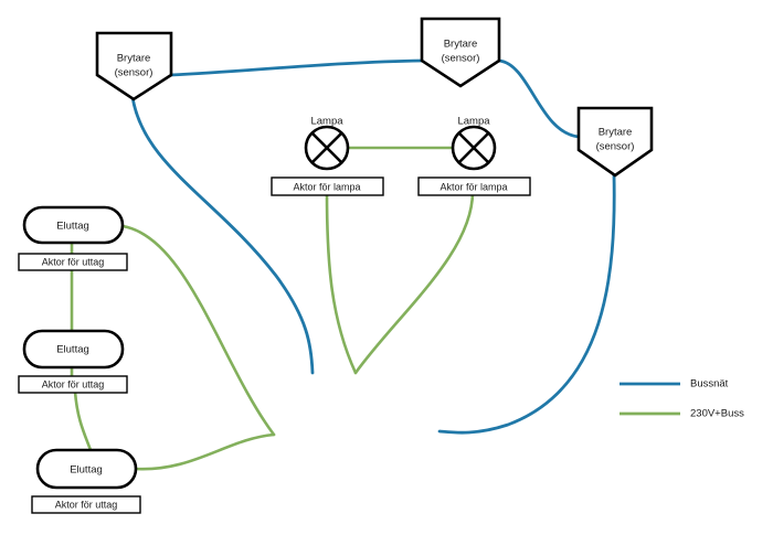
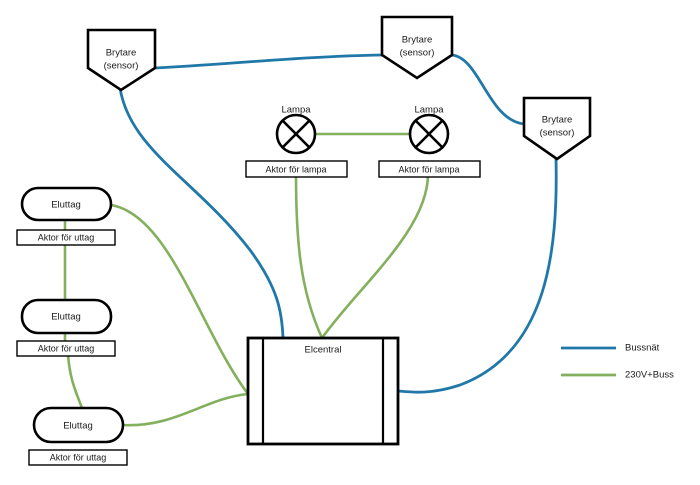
  Brytare
  (sensor)
  Brytare
  (sensor)
  Brytare
  (sensor)
  Lampa
  Aktor för lampa
  Lampa
  Aktor för lampa
  Eluttag
  Aktor för uttag
  Eluttag
  Aktor för uttag
  Eluttag
  Aktor för uttag
+ Elcentral
  Bussnät
  230V+Buss
